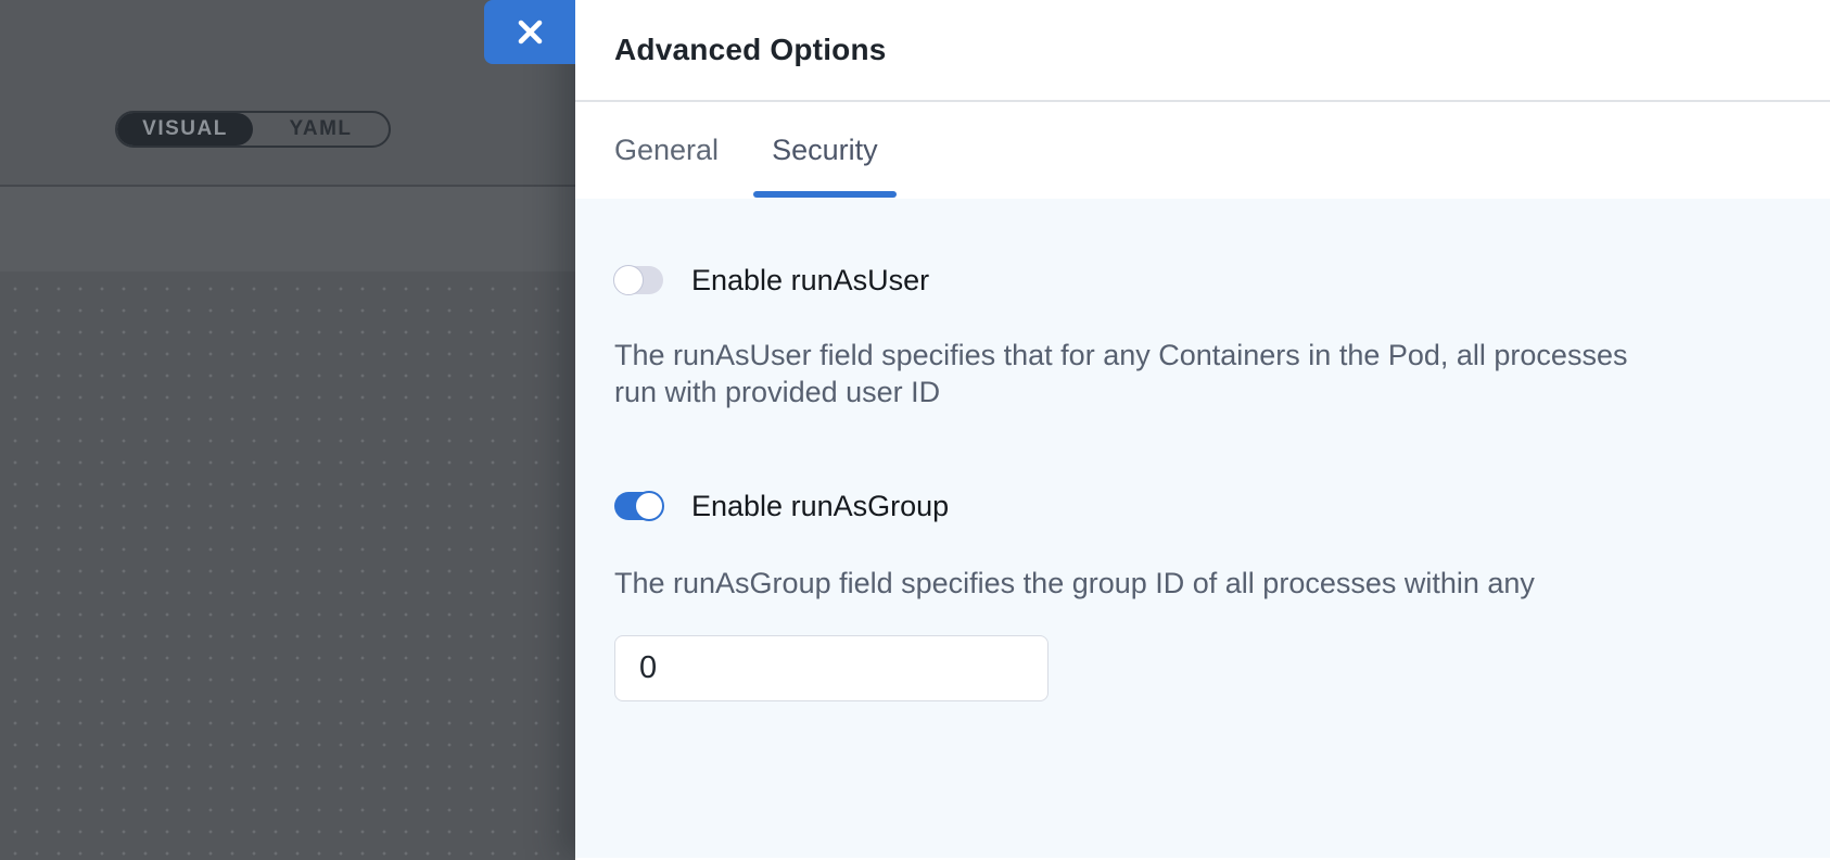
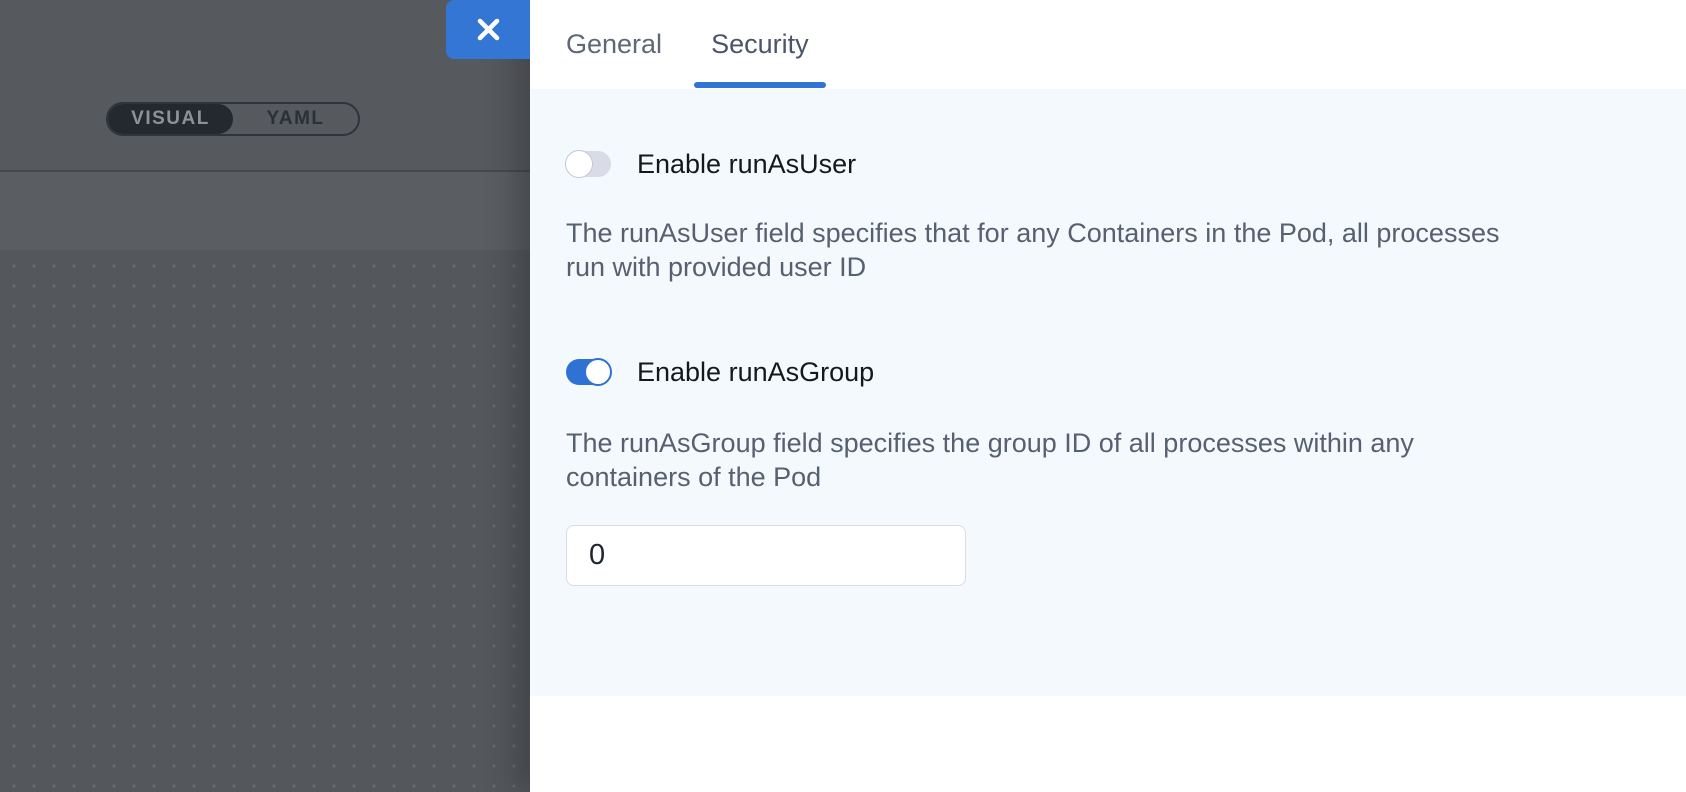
  VISUAL
  YAML
- Advanced Options
  General
  Security
  Enable runAsUser
  The runAsUser field specifies that for any Containers in the Pod, all processes
  run with provided user ID
  Enable runAsGroup
  The runAsGroup field specifies the group ID of all processes within any
+ containers of the Pod
  0
